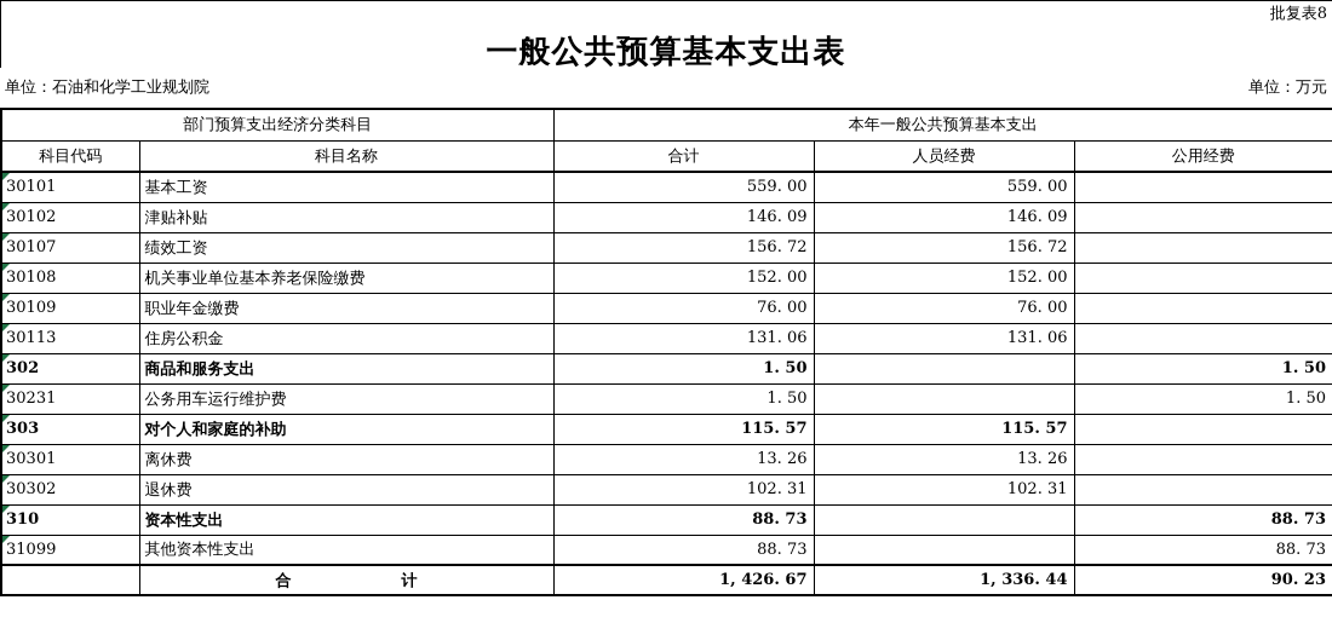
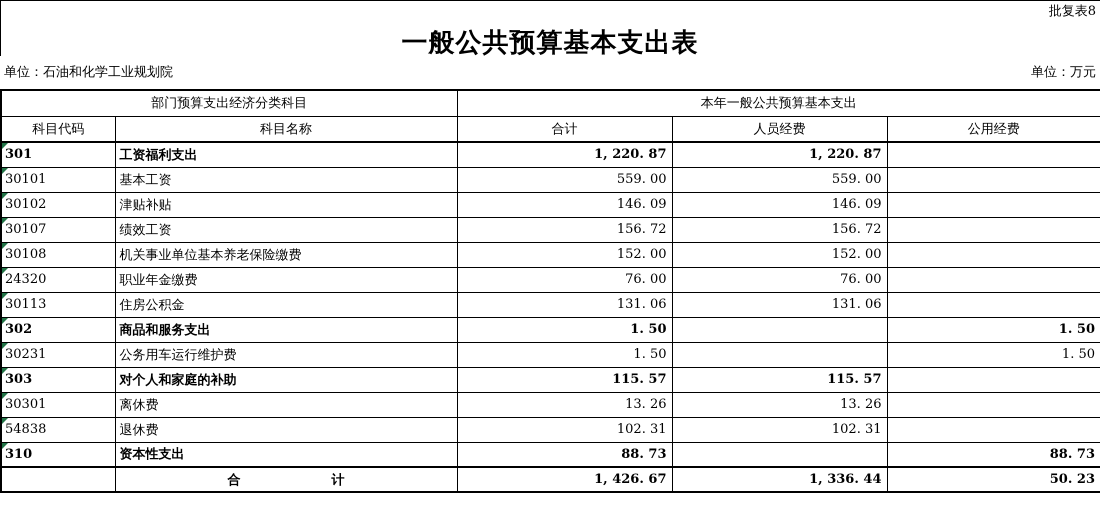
  批复表8
  一般公共预算基本支出表
  单位：石油和化学工业规划院
  单位：万元
  部门预算支出经济分类科目	本年一般公共预算基本支出
  科目代码	科目名称	合计	人员经费	公用经费
+ 301	工资福利支出	1, 220. 87	1, 220. 87
  30101	基本工资	559. 00	559. 00
  30102	津贴补贴	146. 09	146. 09
  30107	绩效工资	156. 72	156. 72
  30108	机关事业单位基本养老保险缴费	152. 00	152. 00
- 30109	职业年金缴费	76. 00	76. 00
+ 24320	职业年金缴费	76. 00	76. 00
  30113	住房公积金	131. 06	131. 06
  302	商品和服务支出	1. 50		1. 50
  30231	公务用车运行维护费	1. 50		1. 50
  303	对个人和家庭的补助	115. 57	115. 57
  30301	离休费	13. 26	13. 26
- 30302	退休费	102. 31	102. 31
+ 54838	退休费	102. 31	102. 31
  310	资本性支出	88. 73		88. 73
- 31099	其他资本性支出	88. 73		88. 73
- 	合 计	1, 426. 67	1, 336. 44	90. 23
+ 	合 计	1, 426. 67	1, 336. 44	50. 23
